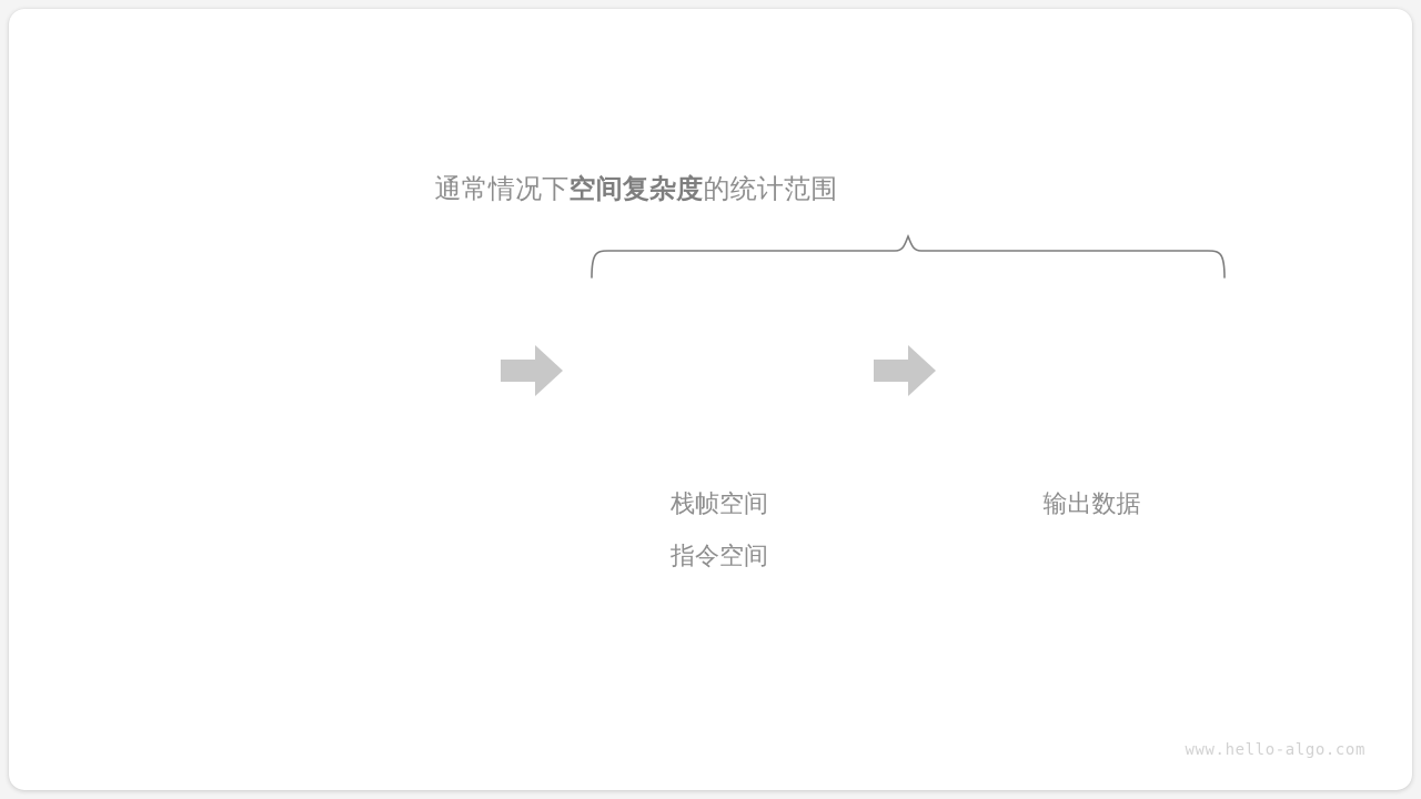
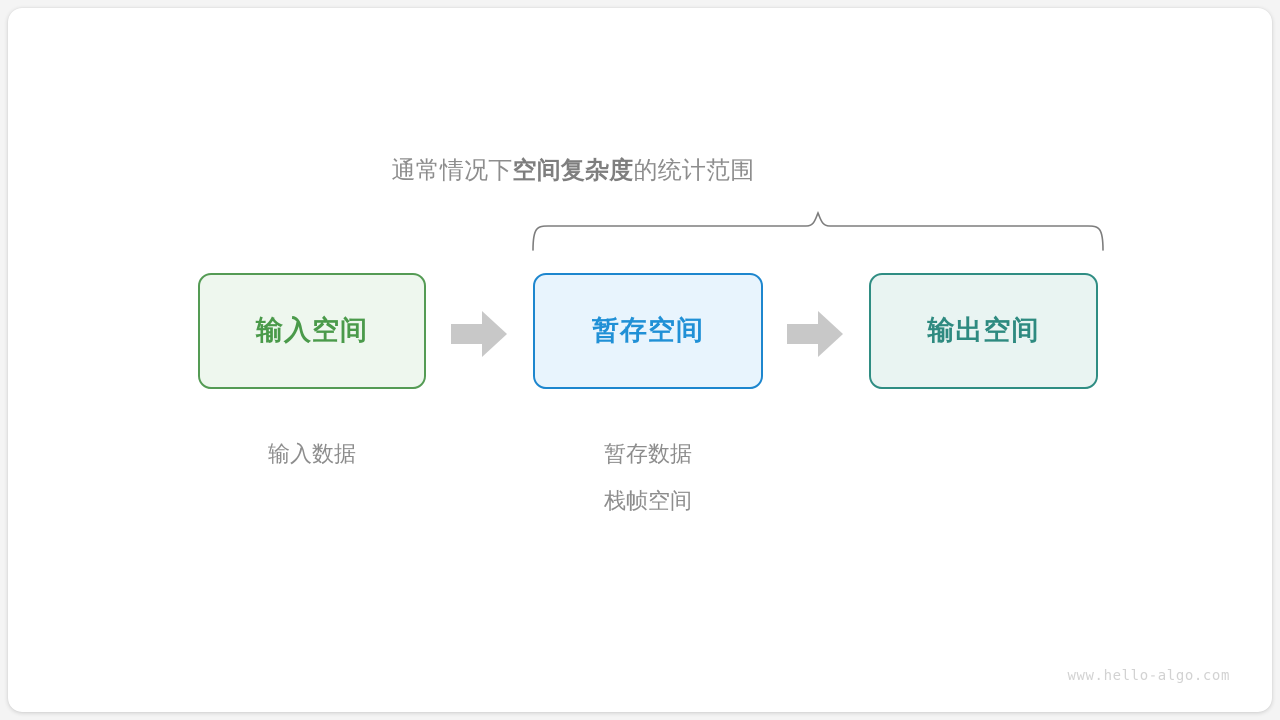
  通常情况下空间复杂度的统计范围
+ 输入空间
+ 暂存空间
+ 输出空间
+ 输入数据
+ 暂存数据
  栈帧空间
- 指令空间
- 输出数据
  www.hello-algo.com
